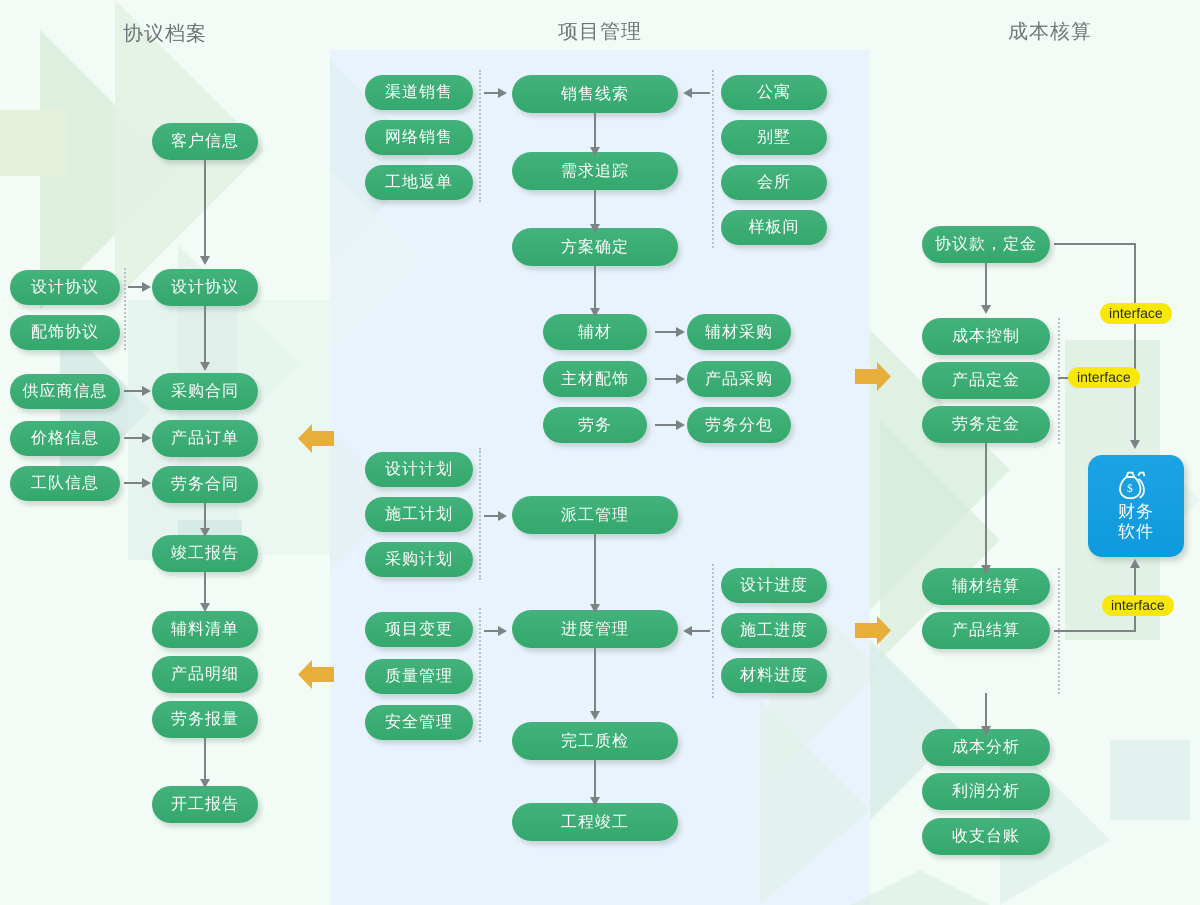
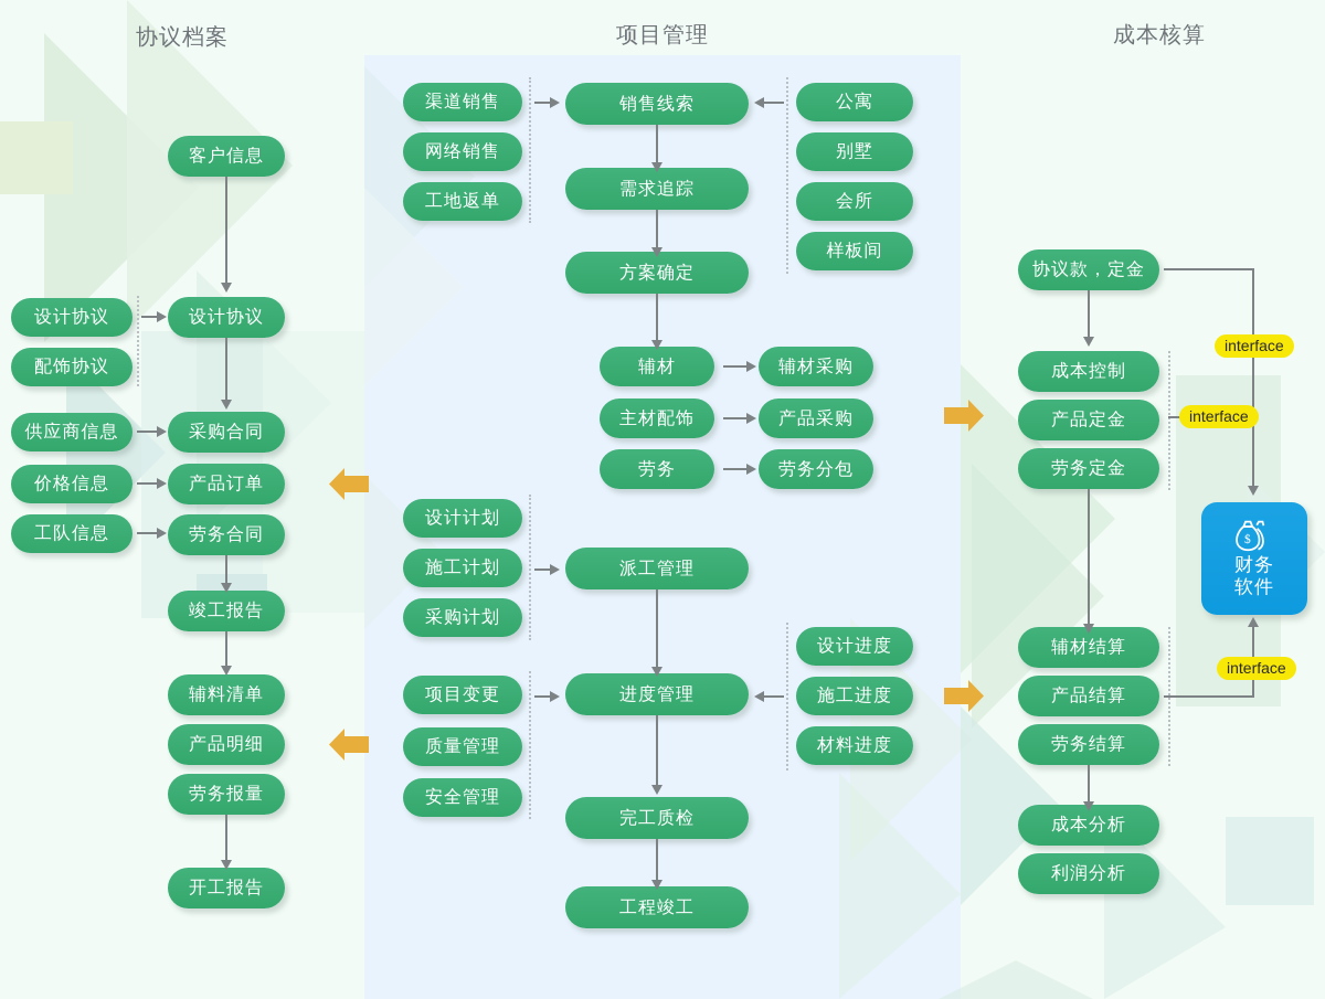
  协议档案
  项目管理
  成本核算
  客户信息
  设计协议
  配饰协议
  供应商信息
  价格信息
  工队信息
  设计协议
  采购合同
  产品订单
  劳务合同
  竣工报告
  辅料清单
  产品明细
  劳务报量
  开工报告
  渠道销售
  网络销售
  工地返单
  公寓
  别墅
  会所
  样板间
  销售线索
  需求追踪
  方案确定
  辅材
  辅材采购
  主材配饰
  产品采购
  劳务
  劳务分包
  设计计划
  施工计划
  采购计划
  派工管理
  项目变更
  质量管理
  安全管理
  进度管理
  设计进度
  施工进度
  材料进度
  完工质检
  工程竣工
  协议款，定金
  成本控制
  产品定金
  劳务定金
  interface
  interface
  $
  财务
  软件
  辅材结算
  产品结算
+ 劳务结算
  interface
  成本分析
  利润分析
- 收支台账
